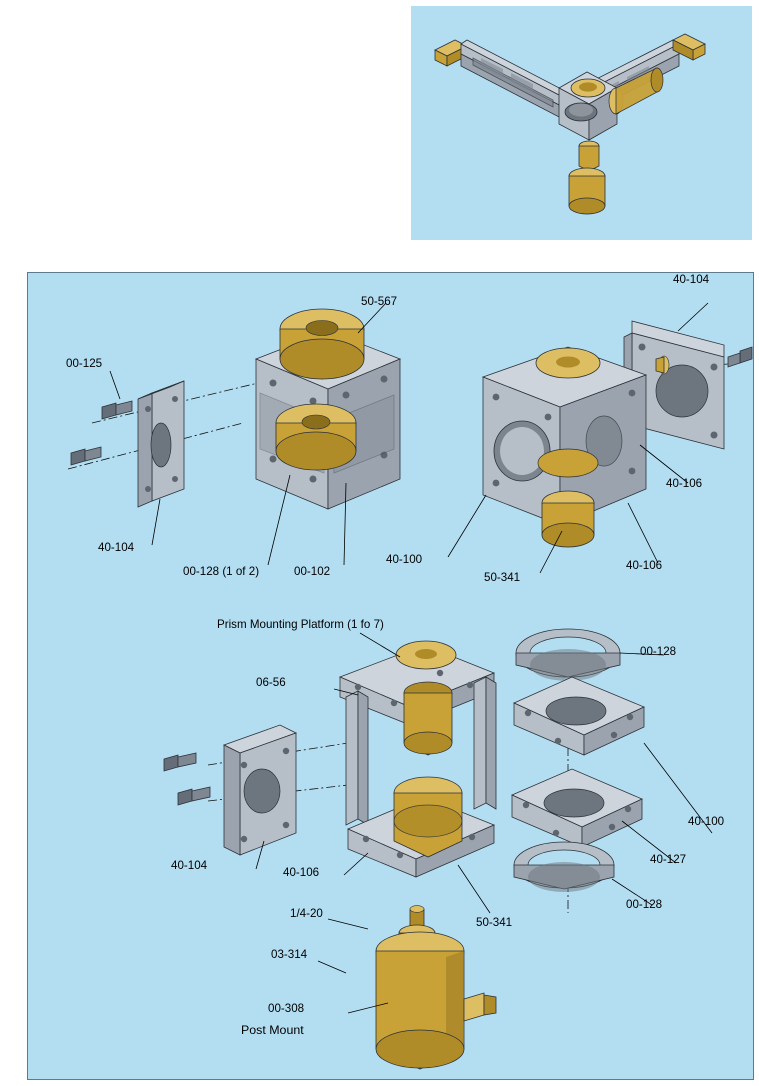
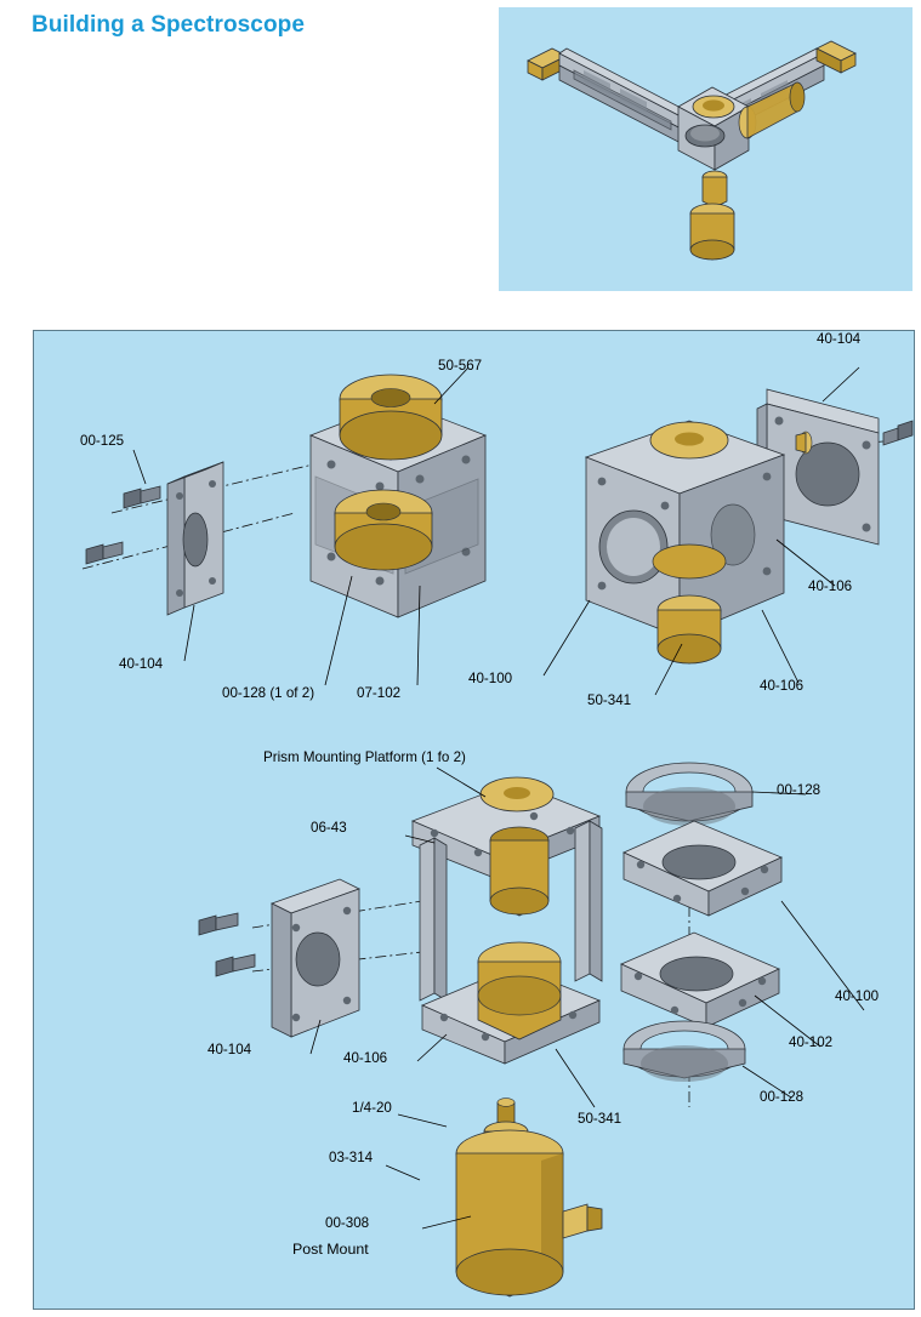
+ Building a Spectroscope
  50-567
  00-125
  40-104
  40-104
  00-128 (1 of 2)
- 00-102
+ 07-102
  40-100
  40-106
  50-341
  40-106
- Prism Mounting Platform (1 fo 7)
+ Prism Mounting Platform (1 fo 2)
- 06-56
+ 06-43
  00-128
  40-100
- 40-127
+ 40-102
  00-128
  40-104
  40-106
  50-341
  1/4-20
  03-314
  00-308
  Post Mount
